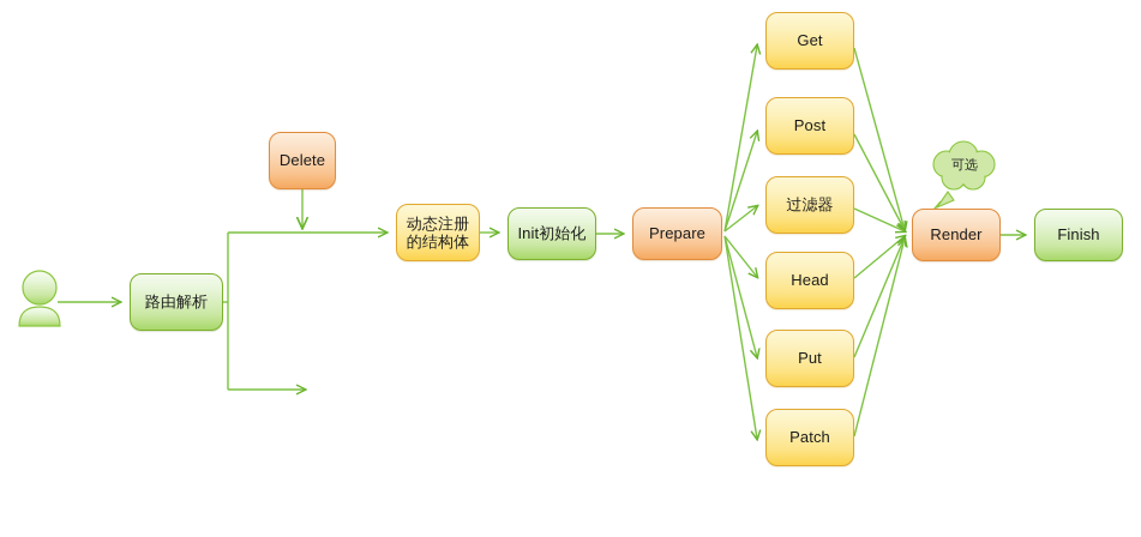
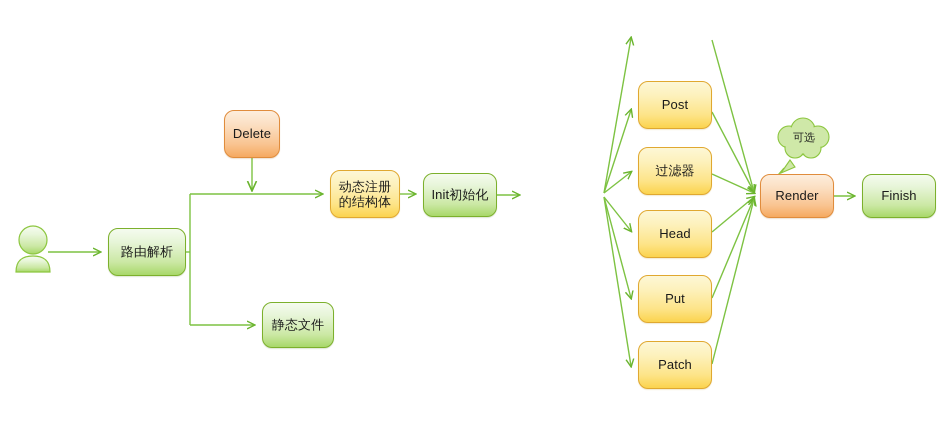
  可选
  路由解析
  Delete
+ 静态文件
  动态注册
  的结构体
  Init初始化
- Prepare
- Get
  Post
  过滤器
  Head
  Put
  Patch
  Render
  Finish
